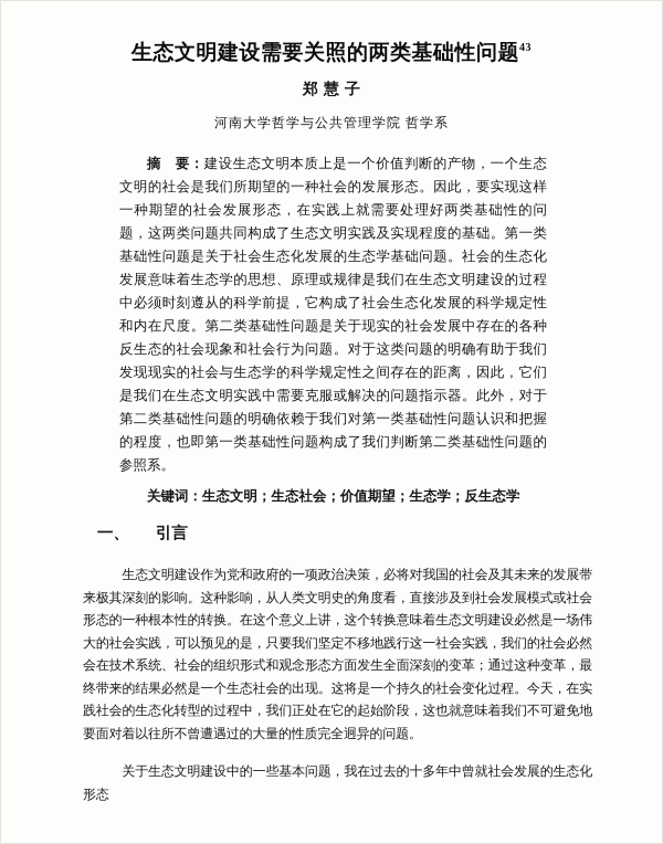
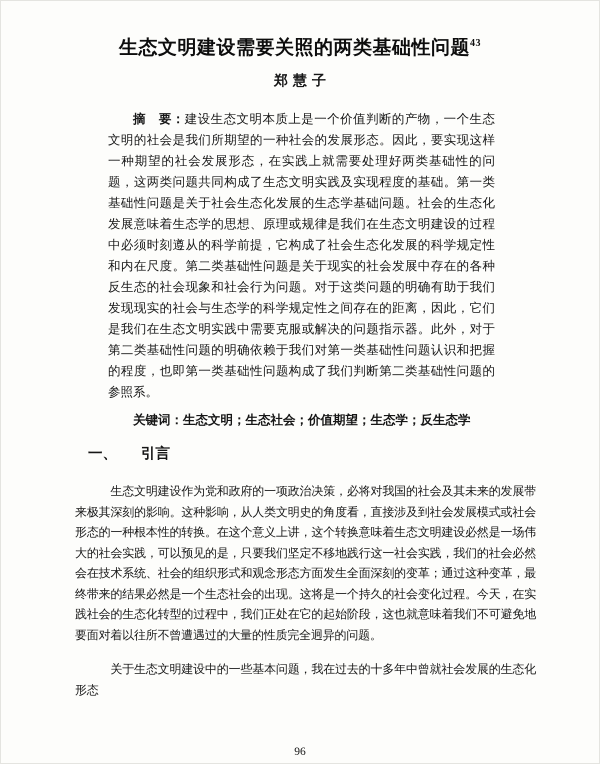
  生态文明建设需要关照的两类基础性问题43
  郑慧子
- 河南大学哲学与公共管理学院 哲学系
  摘 要：建设生态文明本质上是一个价值判断的产物，一个生态文明的社会是我们所期望的一种社会的发展形态。因此，要实现这样一种期望的社会发展形态，在实践上就需要处理好两类基础性的问题，这两类问题共同构成了生态文明实践及实现程度的基础。第一类基础性问题是关于社会生态化发展的生态学基础问题。社会的生态化发展意味着生态学的思想、原理或规律是我们在生态文明建设的过程中必须时刻遵从的科学前提，它构成了社会生态化发展的科学规定性和内在尺度。第二类基础性问题是关于现实的社会发展中存在的各种反生态的社会现象和社会行为问题。对于这类问题的明确有助于我们发现现实的社会与生态学的科学规定性之间存在的距离，因此，它们是我们在生态文明实践中需要克服或解决的问题指示器。此外，对于第二类基础性问题的明确依赖于我们对第一类基础性问题认识和把握的程度，也即第一类基础性问题构成了我们判断第二类基础性问题的参照系。
  关键词：生态文明；生态社会；价值期望；生态学；反生态学
  一、 引言
  生态文明建设作为党和政府的一项政治决策，必将对我国的社会及其未来的发展带来极其深刻的影响。这种影响，从人类文明史的角度看，直接涉及到社会发展模式或社会形态的一种根本性的转换。在这个意义上讲，这个转换意味着生态文明建设必然是一场伟大的社会实践，可以预见的是，只要我们坚定不移地践行这一社会实践，我们的社会必然会在技术系统、社会的组织形式和观念形态方面发生全面深刻的变革；通过这种变革，最终带来的结果必然是一个生态社会的出现。这将是一个持久的社会变化过程。今天，在实践社会的生态化转型的过程中，我们正处在它的起始阶段，这也就意味着我们不可避免地要面对着以往所不曾遭遇过的大量的性质完全迥异的问题。
  关于生态文明建设中的一些基本问题，我在过去的十多年中曾就社会发展的生态化形态
+ 96
